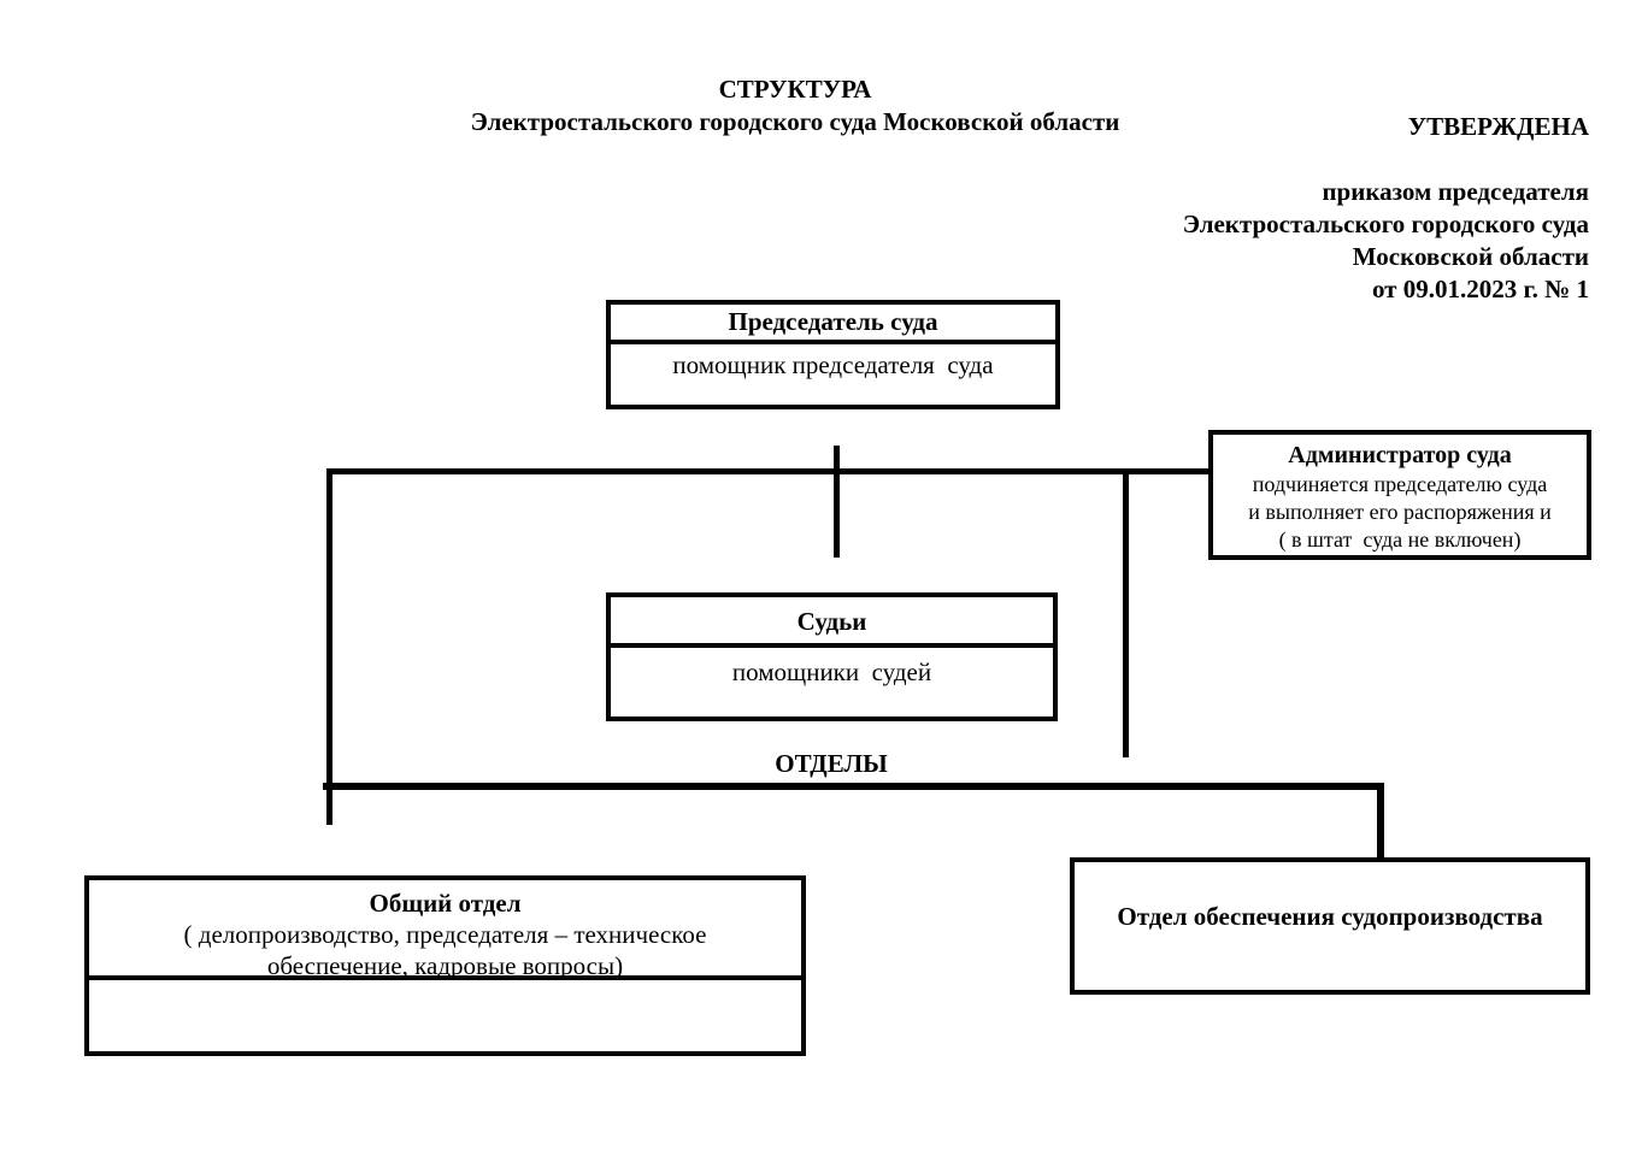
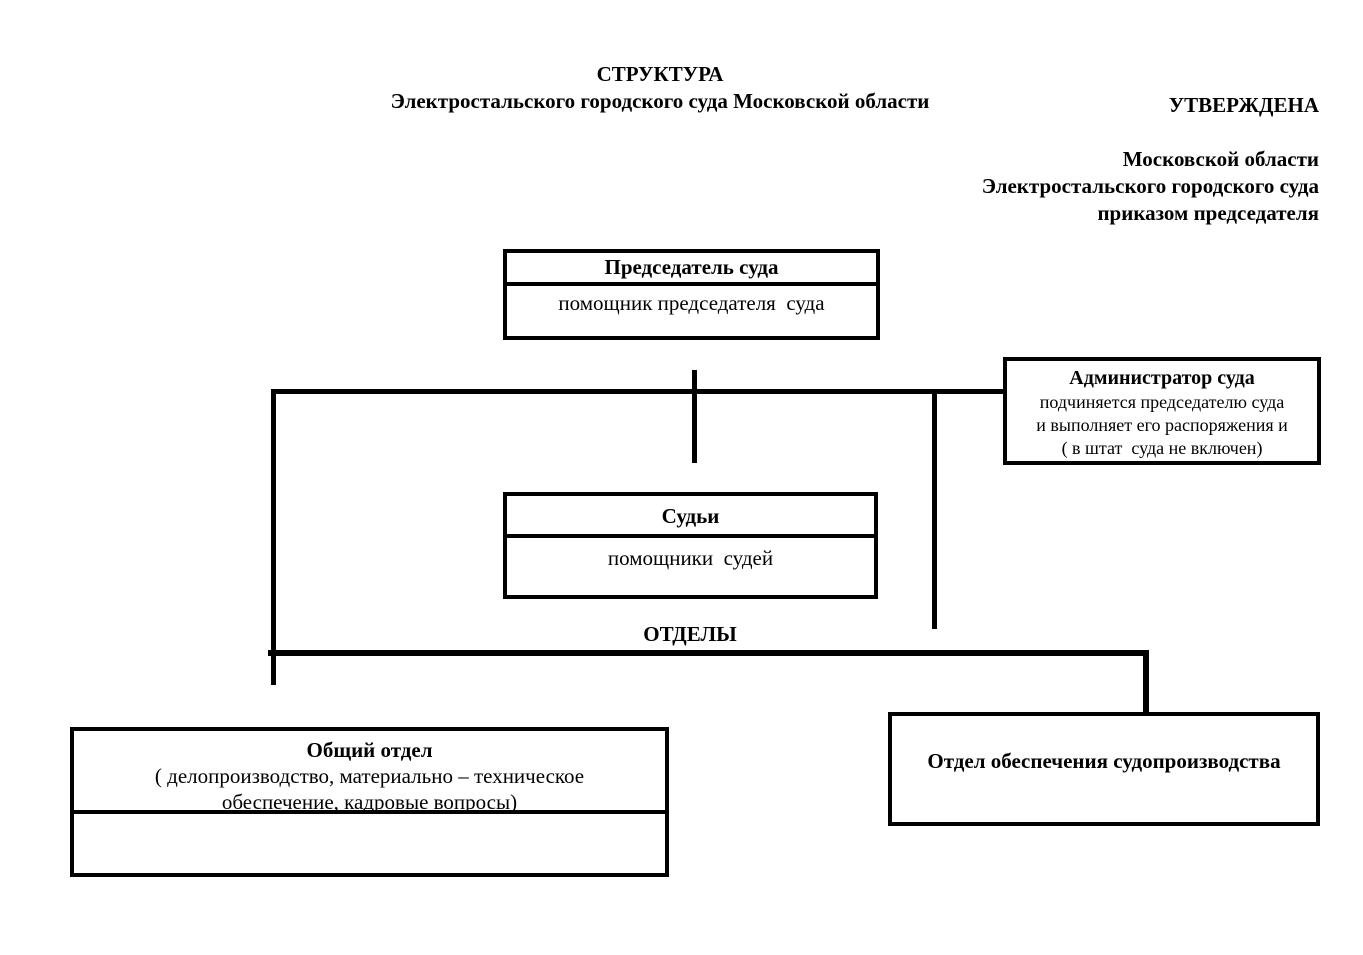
  СТРУКТУРА
  Электростальского городского суда Московской области
  УТВЕРЖДЕНА
- приказом председателя
+ Московской области
  Электростальского городского суда
- Московской области
+ приказом председателя
- от 09.01.2023 г. № 1
  Председатель суда
  помощник председателя суда
  Администратор суда
  подчиняется председателю суда
  и выполняет его распоряжения и
  ( в штат суда не включен)
  Судьи
  помощники судей
  ОТДЕЛЫ
  Общий отдел
- ( делопроизводство, председателя – техническое
+ ( делопроизводство, материально – техническое
  обеспечение, кадровые вопросы)
  Отдел обеспечения судопроизводства
